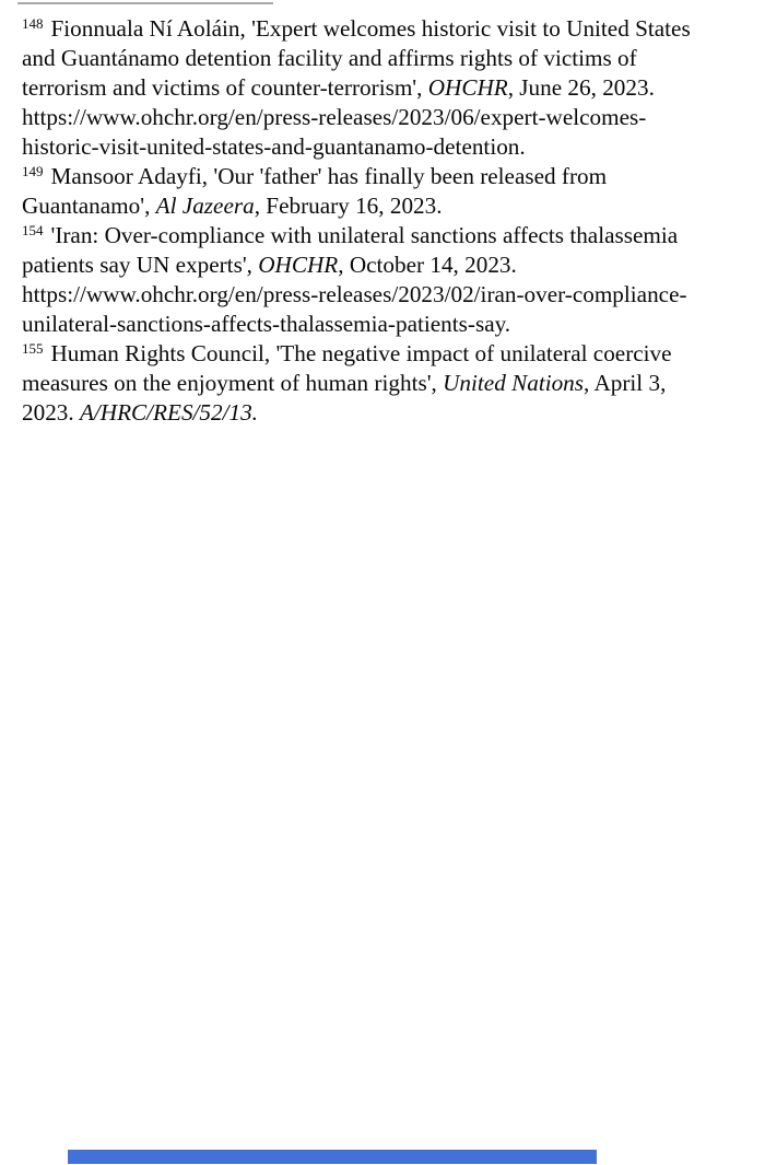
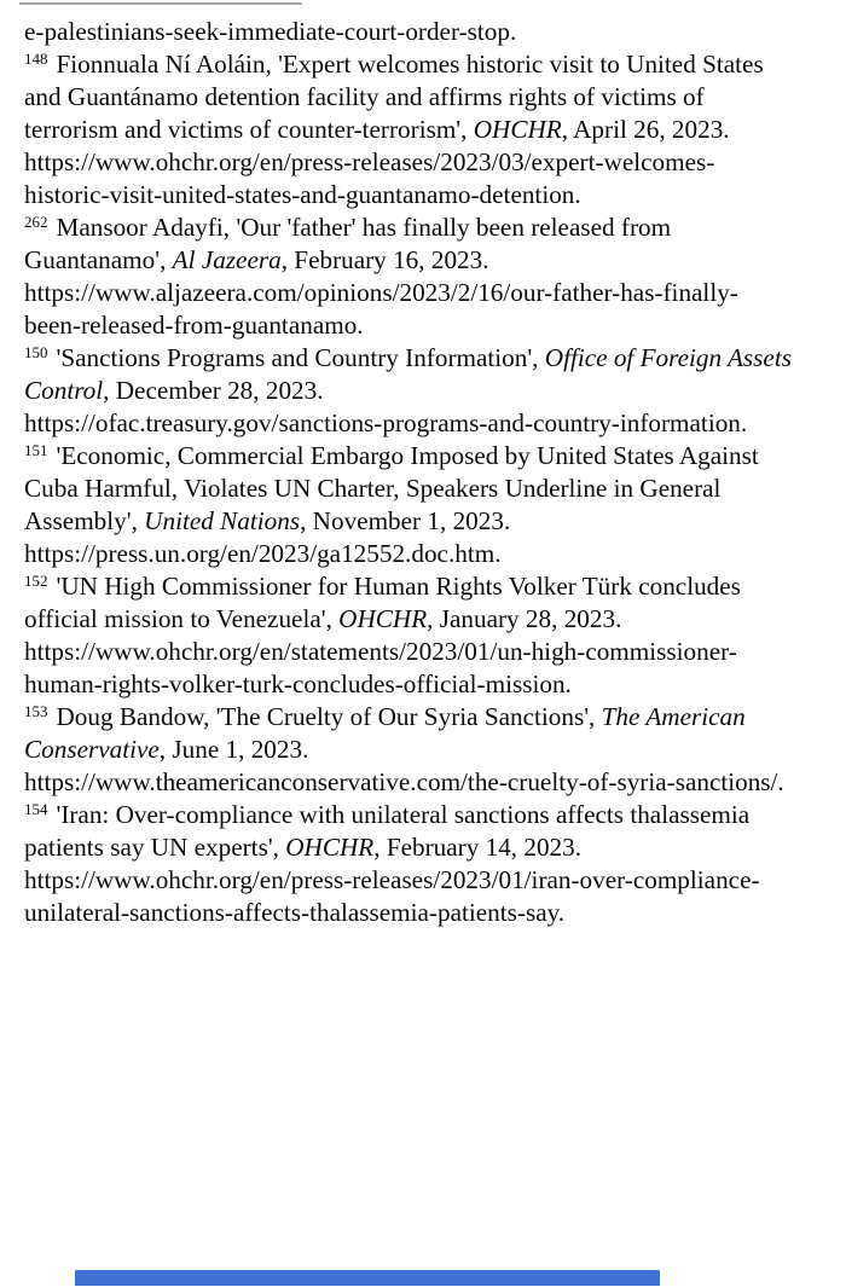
+ e-palestinians-seek-immediate-court-order-stop.
- 148 Fionnuala Ní Aoláin, 'Expert welcomes historic visit to United States and Guantánamo detention facility and affirms rights of victims of terrorism and victims of counter-terrorism', OHCHR, June 26, 2023.
+ 148 Fionnuala Ní Aoláin, 'Expert welcomes historic visit to United States and Guantánamo detention facility and affirms rights of victims of terrorism and victims of counter-terrorism', OHCHR, April 26, 2023.
- https://www.ohchr.org/en/press-releases/2023/06/expert-welcomes-historic-visit-united-states-and-guantanamo-detention.
+ https://www.ohchr.org/en/press-releases/2023/03/expert-welcomes-historic-visit-united-states-and-guantanamo-detention.
- 149 Mansoor Adayfi, 'Our 'father' has finally been released from Guantanamo', Al Jazeera, February 16, 2023.
+ 262 Mansoor Adayfi, 'Our 'father' has finally been released from Guantanamo', Al Jazeera, February 16, 2023.
+ https://www.aljazeera.com/opinions/2023/2/16/our-father-has-finally-been-released-from-guantanamo.
+ 150 'Sanctions Programs and Country Information', Office of Foreign Assets Control, December 28, 2023.
+ https://ofac.treasury.gov/sanctions-programs-and-country-information.
+ 151 'Economic, Commercial Embargo Imposed by United States Against Cuba Harmful, Violates UN Charter, Speakers Underline in General Assembly', United Nations, November 1, 2023.
+ https://press.un.org/en/2023/ga12552.doc.htm.
+ 152 'UN High Commissioner for Human Rights Volker Türk concludes official mission to Venezuela', OHCHR, January 28, 2023.
+ https://www.ohchr.org/en/statements/2023/01/un-high-commissioner-human-rights-volker-turk-concludes-official-mission.
+ 153 Doug Bandow, 'The Cruelty of Our Syria Sanctions', The American Conservative, June 1, 2023.
+ https://www.theamericanconservative.com/the-cruelty-of-syria-sanctions/.
- 154 'Iran: Over-compliance with unilateral sanctions affects thalassemia patients say UN experts', OHCHR, October 14, 2023.
+ 154 'Iran: Over-compliance with unilateral sanctions affects thalassemia patients say UN experts', OHCHR, February 14, 2023.
- https://www.ohchr.org/en/press-releases/2023/02/iran-over-compliance-unilateral-sanctions-affects-thalassemia-patients-say.
+ https://www.ohchr.org/en/press-releases/2023/01/iran-over-compliance-unilateral-sanctions-affects-thalassemia-patients-say.
- 155 Human Rights Council, 'The negative impact of unilateral coercive measures on the enjoyment of human rights', United Nations, April 3, 2023. A/HRC/RES/52/13.
